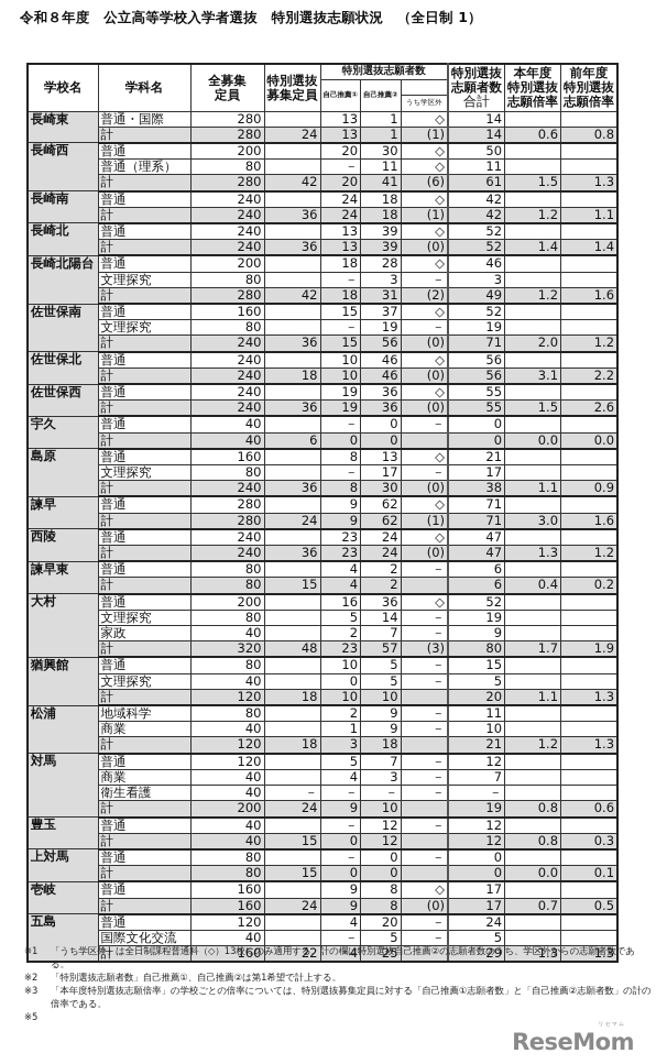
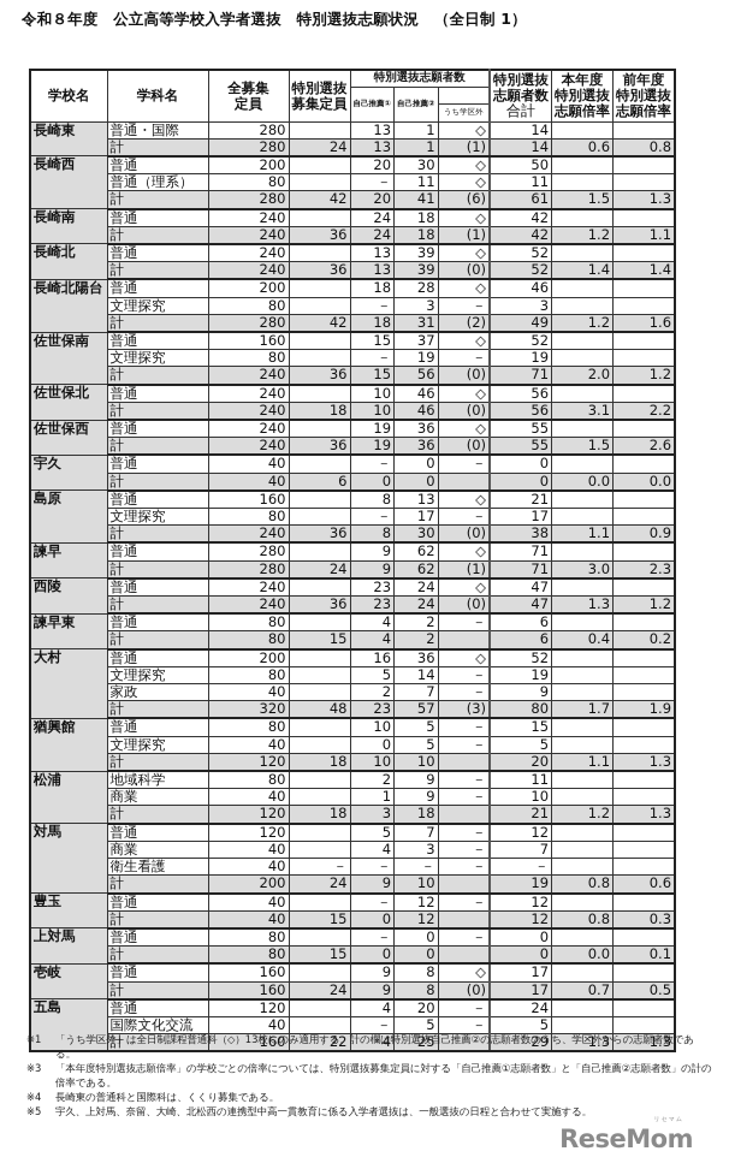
  令和８年度 公立高等学校入学者選抜 特別選抜志願状況 （全日制 1）
  学校名	学科名	全募集定員	特別選抜募集定員	特別選抜志願者数	特別選抜志願者数合計	本年度特別選抜志願倍率	前年度特別選抜志願倍率
  自己推薦①	自己推薦②
  うち学区外
  長崎東	普通・国際	280		13	1	◇	14
  計	280	24	13	1	(1)	14	0.6	0.8
  長崎西	普通	200		20	30	◇	50
  普通（理系）	80		－	11	◇	11
  計	280	42	20	41	(6)	61	1.5	1.3
  長崎南	普通	240		24	18	◇	42
  計	240	36	24	18	(1)	42	1.2	1.1
  長崎北	普通	240		13	39	◇	52
  計	240	36	13	39	(0)	52	1.4	1.4
  長崎北陽台	普通	200		18	28	◇	46
  文理探究	80		－	3	－	3
  計	280	42	18	31	(2)	49	1.2	1.6
  佐世保南	普通	160		15	37	◇	52
  文理探究	80		－	19	－	19
  計	240	36	15	56	(0)	71	2.0	1.2
  佐世保北	普通	240		10	46	◇	56
  計	240	18	10	46	(0)	56	3.1	2.2
  佐世保西	普通	240		19	36	◇	55
  計	240	36	19	36	(0)	55	1.5	2.6
  宇久	普通	40		－	0	－	0
  計	40	6	0	0		0	0.0	0.0
  島原	普通	160		8	13	◇	21
  文理探究	80		－	17	－	17
  計	240	36	8	30	(0)	38	1.1	0.9
  諫早	普通	280		9	62	◇	71
- 計	280	24	9	62	(1)	71	3.0	1.6
+ 計	280	24	9	62	(1)	71	3.0	2.3
  西陵	普通	240		23	24	◇	47
  計	240	36	23	24	(0)	47	1.3	1.2
  諫早東	普通	80		4	2	－	6
  計	80	15	4	2		6	0.4	0.2
  大村	普通	200		16	36	◇	52
  文理探究	80		5	14	－	19
  家政	40		2	7	－	9
  計	320	48	23	57	(3)	80	1.7	1.9
  猶興館	普通	80		10	5	－	15
  文理探究	40		0	5	－	5
  計	120	18	10	10		20	1.1	1.3
  松浦	地域科学	80		2	9	－	11
  商業	40		1	9	－	10
  計	120	18	3	18		21	1.2	1.3
  対馬	普通	120		5	7	－	12
  商業	40		4	3	－	7
  衛生看護	40	－	－	－	－	－
  計	200	24	9	10		19	0.8	0.6
  豊玉	普通	40		－	12	－	12
  計	40	15	0	12		12	0.8	0.3
  上対馬	普通	80		－	0	－	0
  計	80	15	0	0		0	0.0	0.1
  壱岐	普通	160		9	8	◇	17
  計	160	24	9	8	(0)	17	0.7	0.5
  五島	普通	120		4	20	－	24
  国際文化交流	40		－	5	－	5
  計	160	22	4	25		29	1.3	1.3
  ※1
  「うち学区外」は全日制課程普通科（◇）13校にのみ適用する。計の欄は特別選抜自己推薦②の志願者数のうち、学区外からの志願者数である。
- ※2
- 「特別選抜志願者数」自己推薦①、自己推薦②は第1希望で計上する。
  ※3
  「本年度特別選抜志願倍率」の学校ごとの倍率については、特別選抜募集定員に対する「自己推薦①志願者数」と「自己推薦②志願者数」の計の倍率である。
+ ※4
+ 長崎東の普通科と国際科は、くくり募集である。
  ※5
+ 宇久、上対馬、奈留、大崎、北松西の連携型中高一貫教育に係る入学者選抜は、一般選抜の日程と合わせて実施する。
  ReseMom
